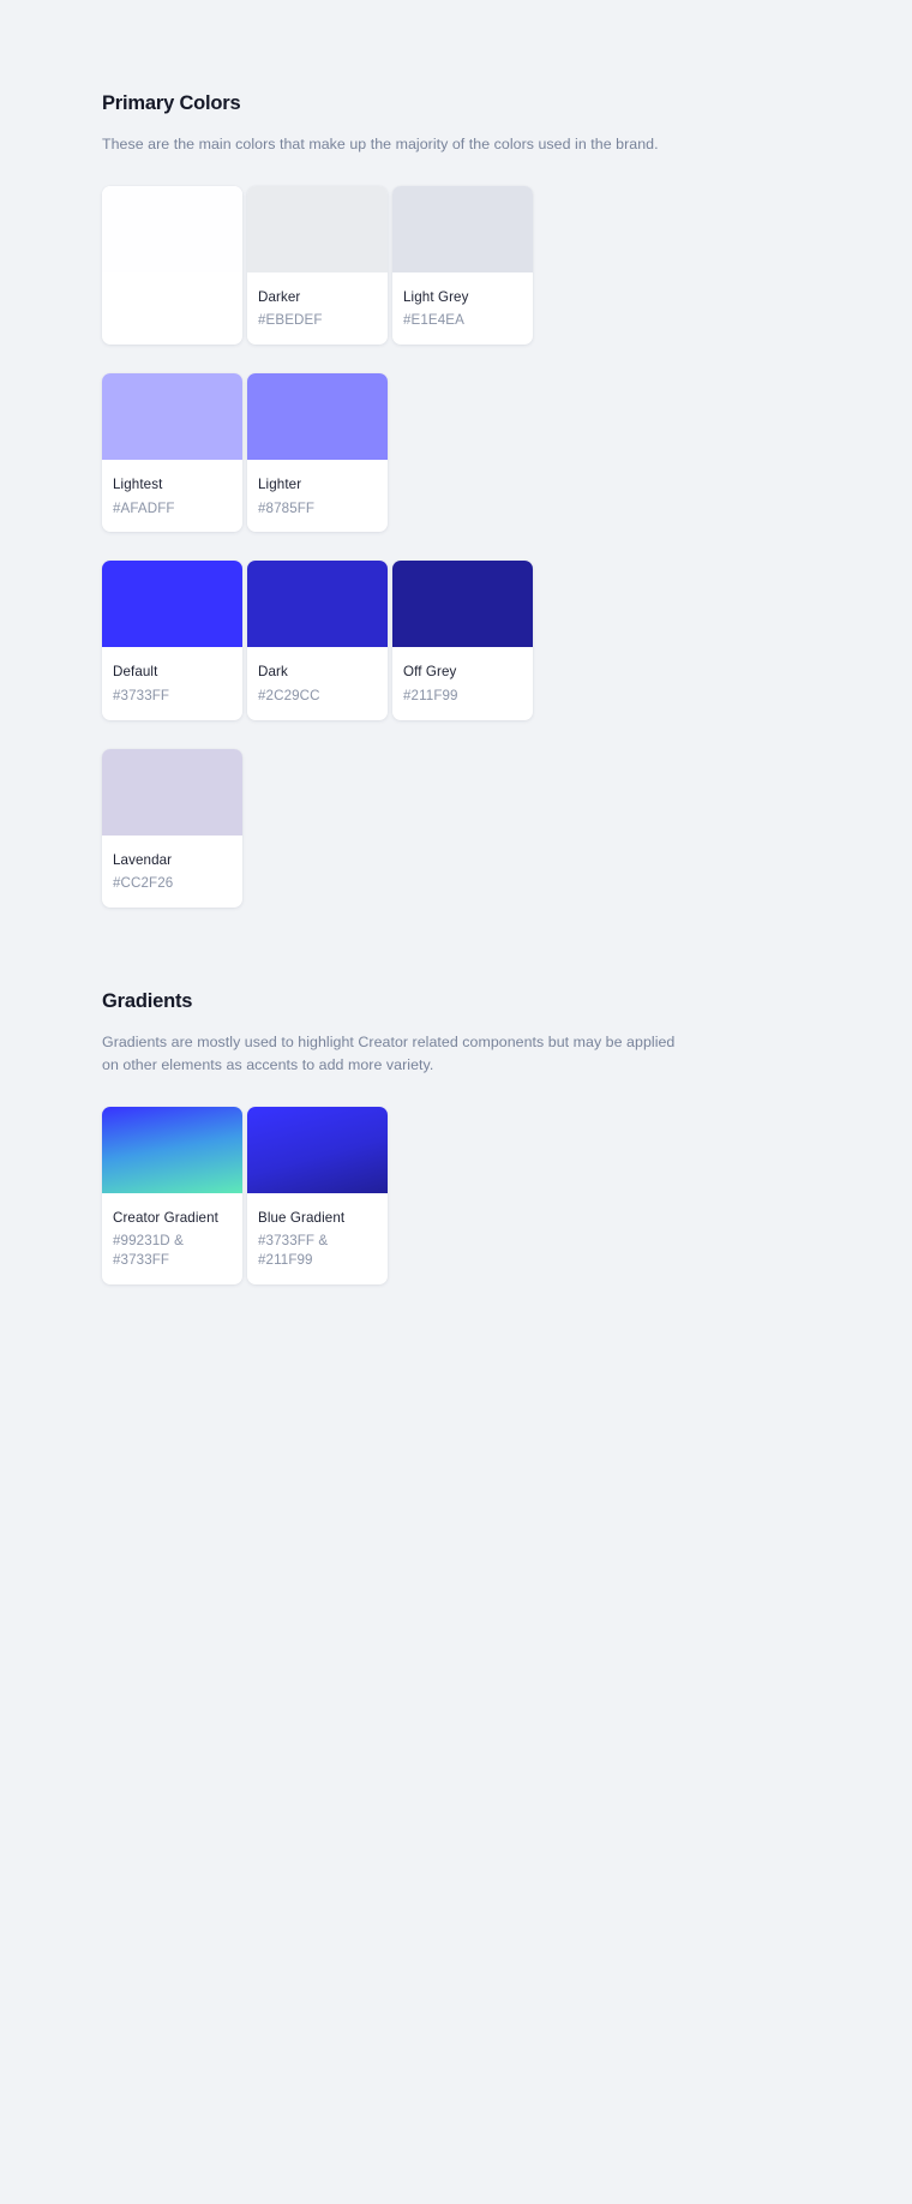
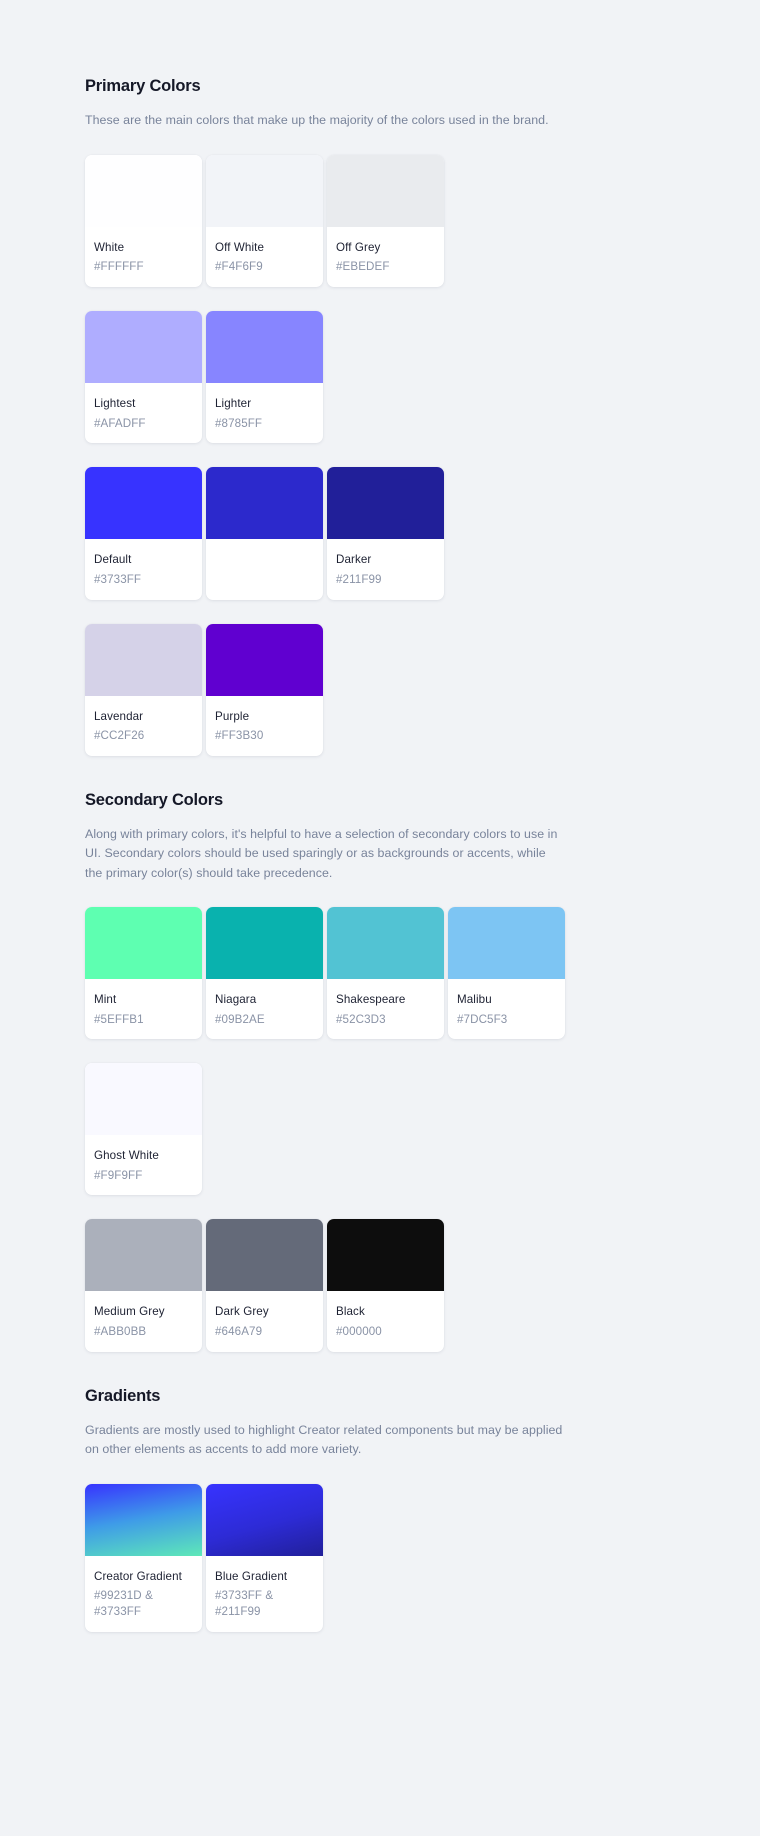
  Primary Colors
  These are the main colors that make up the majority of the colors used in the brand.
+ White
+ #FFFFFF
+ Off White
+ #F4F6F9
- Darker
+ Off Grey
  #EBEDEF
- Light Grey
- #E1E4EA
  Lightest
  #AFADFF
  Lighter
  #8785FF
  Default
  #3733FF
- Dark
- #2C29CC
- Off Grey
+ Darker
  #211F99
  Lavendar
  #CC2F26
+ Purple
+ #FF3B30
+ Secondary Colors
+ Along with primary colors, it's helpful to have a selection of secondary colors to use in UI. Secondary colors should be used sparingly or as backgrounds or accents, while the primary color(s) should take precedence.
+ Mint
+ #5EFFB1
+ Niagara
+ #09B2AE
+ Shakespeare
+ #52C3D3
+ Malibu
+ #7DC5F3
+ Ghost White
+ #F9F9FF
+ Medium Grey
+ #ABB0BB
+ Dark Grey
+ #646A79
+ Black
+ #000000
  Gradients
  Gradients are mostly used to highlight Creator related components but may be applied on other elements as accents to add more variety.
  Creator Gradient
  #99231D &
  #3733FF
  Blue Gradient
  #3733FF & #211F99
